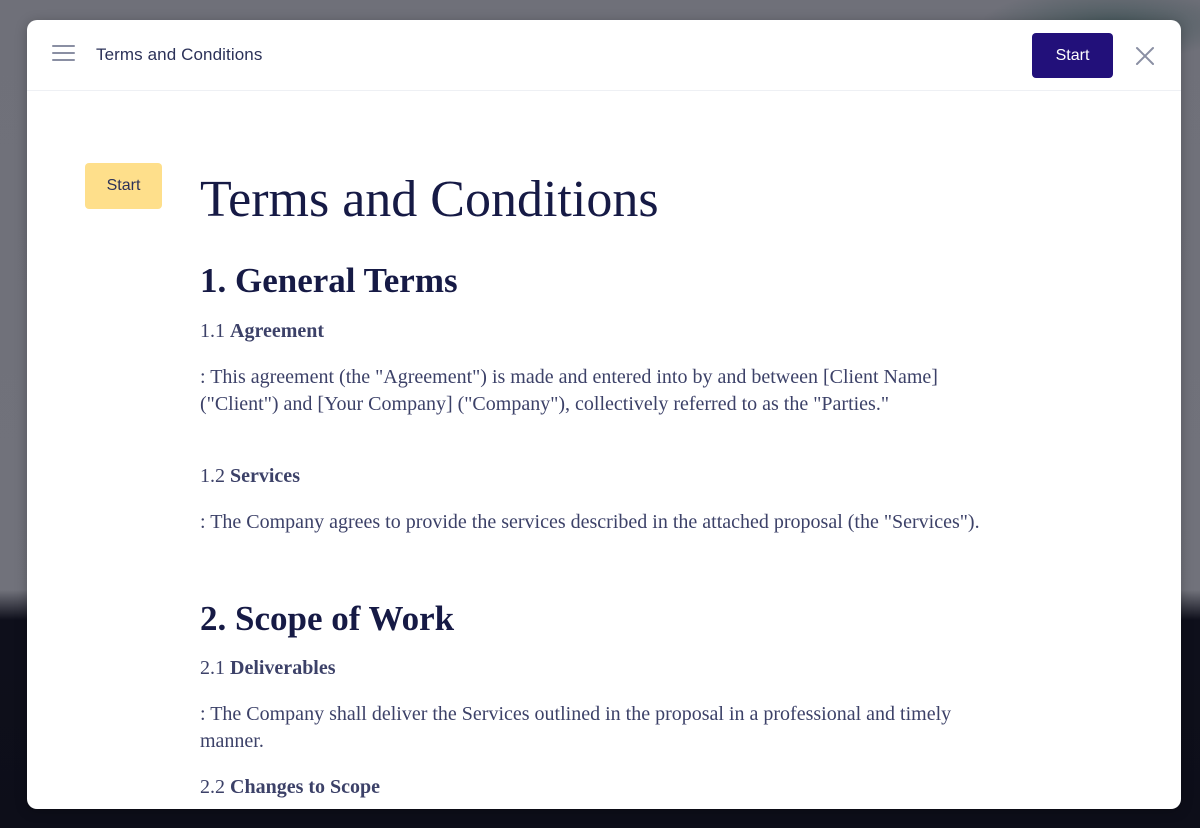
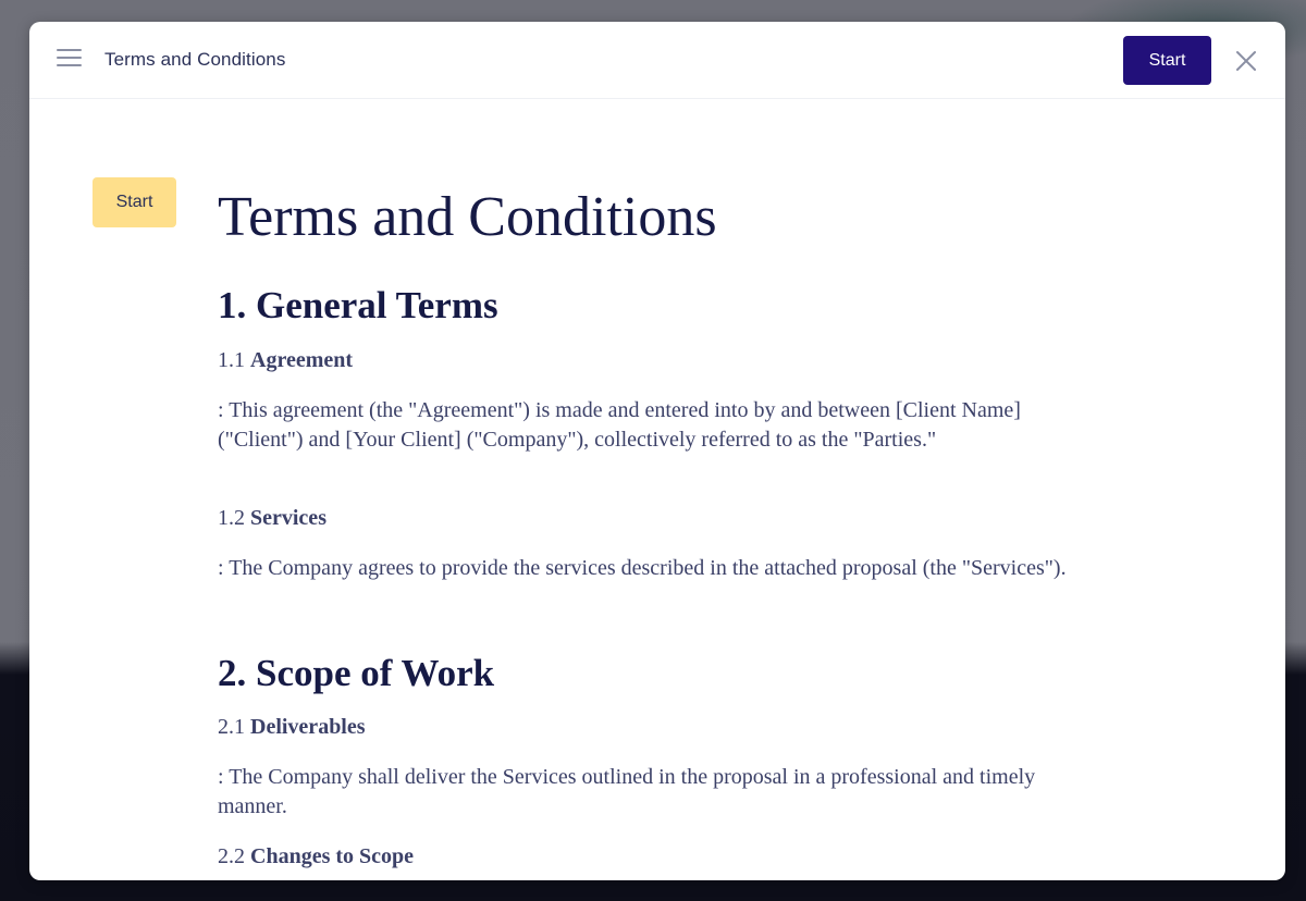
  Terms and Conditions
  Start
  Start
  Terms and Conditions
  1. General Terms
  1.1 Agreement
- : This agreement (the "Agreement") is made and entered into by and between [Client Name] ("Client") and [Your Company] ("Company"), collectively referred to as the "Parties."
+ : This agreement (the "Agreement") is made and entered into by and between [Client Name] ("Client") and [Your Client] ("Company"), collectively referred to as the "Parties."
  1.2 Services
  : The Company agrees to provide the services described in the attached proposal (the "Services").
  2. Scope of Work
  2.1 Deliverables
  : The Company shall deliver the Services outlined in the proposal in a professional and timely manner.
  2.2 Changes to Scope
